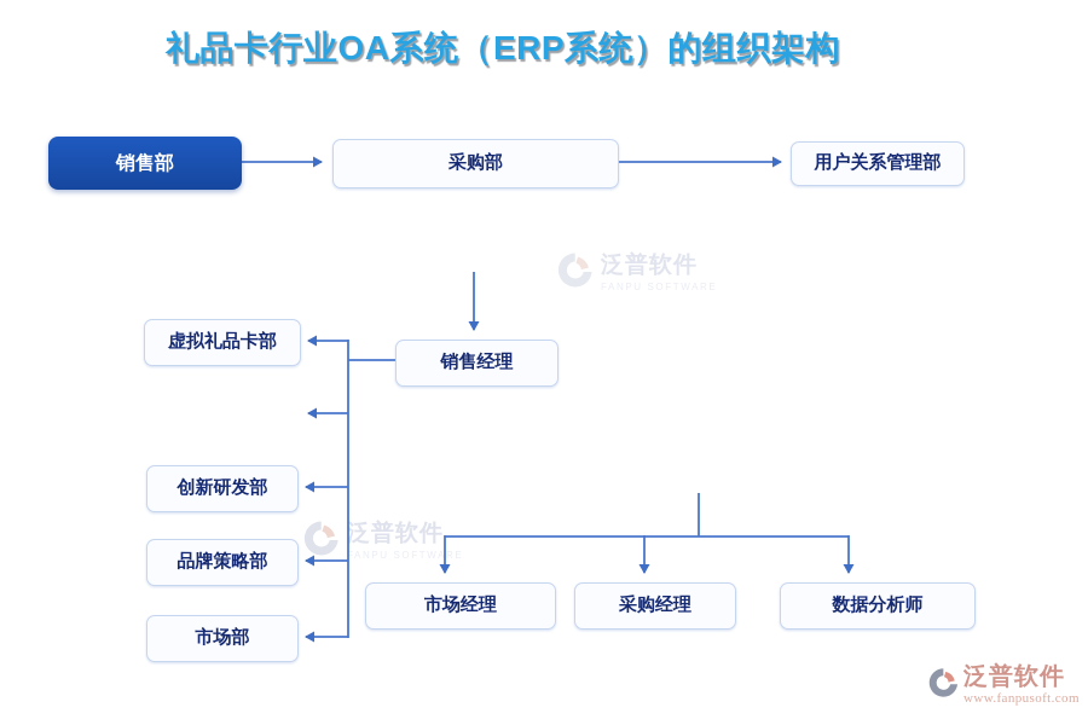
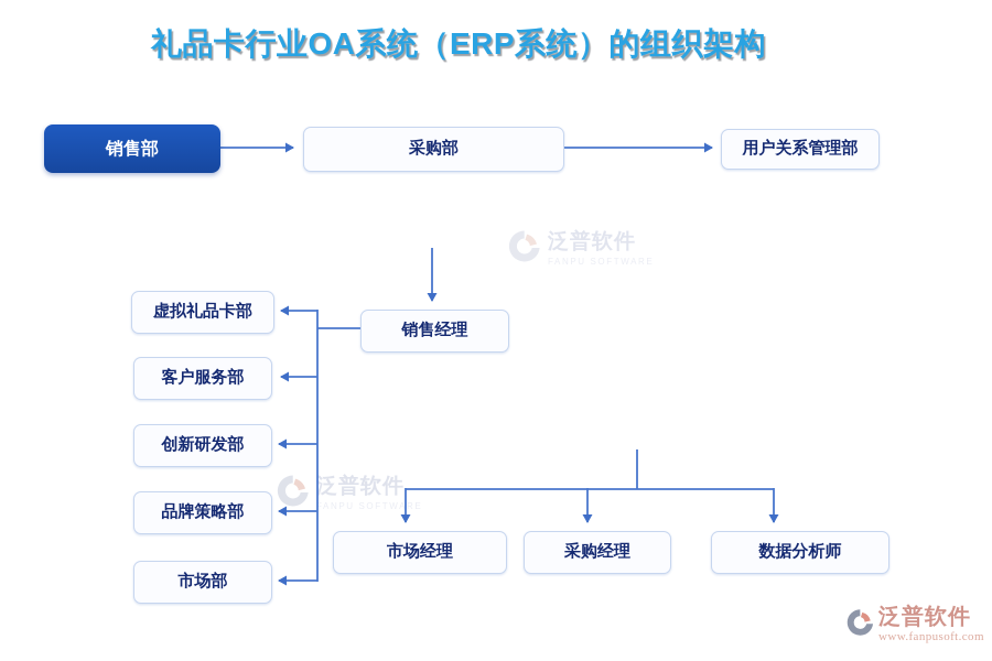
  礼品卡行业OA系统（ERP系统）的组织架构
  泛普软件
  泛普软件
  FANPU SOFTWARE
  销售部
  采购部
  用户关系管理部
  销售经理
  虚拟礼品卡部
+ 客户服务部
  创新研发部
  品牌策略部
  市场部
  市场经理
  采购经理
  数据分析师
  泛普软件
  www.fanpusoft.com
